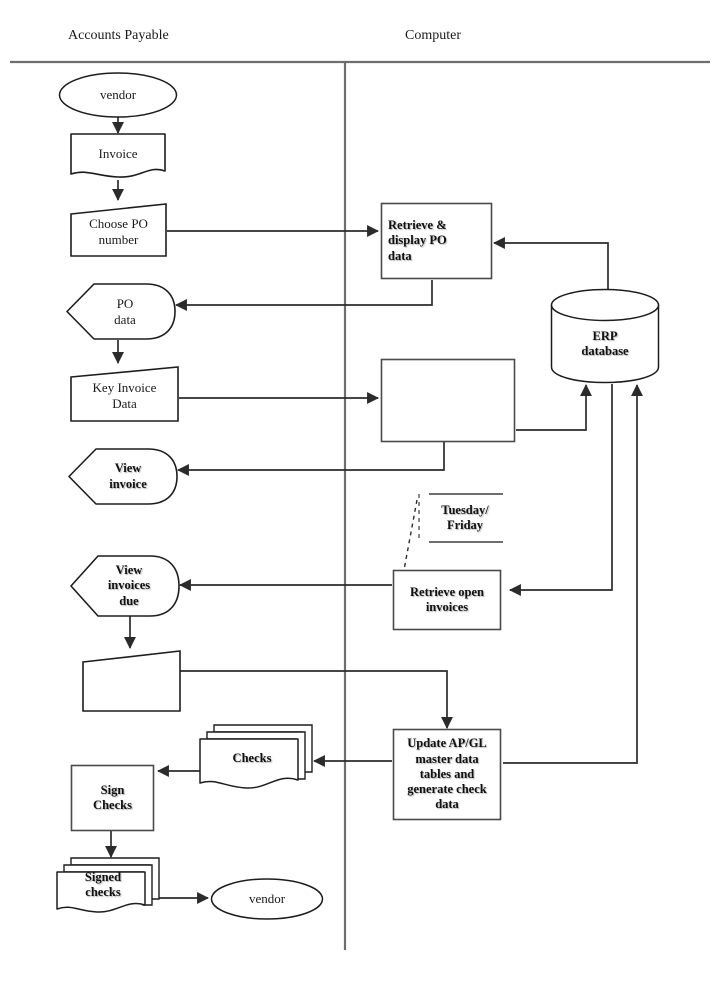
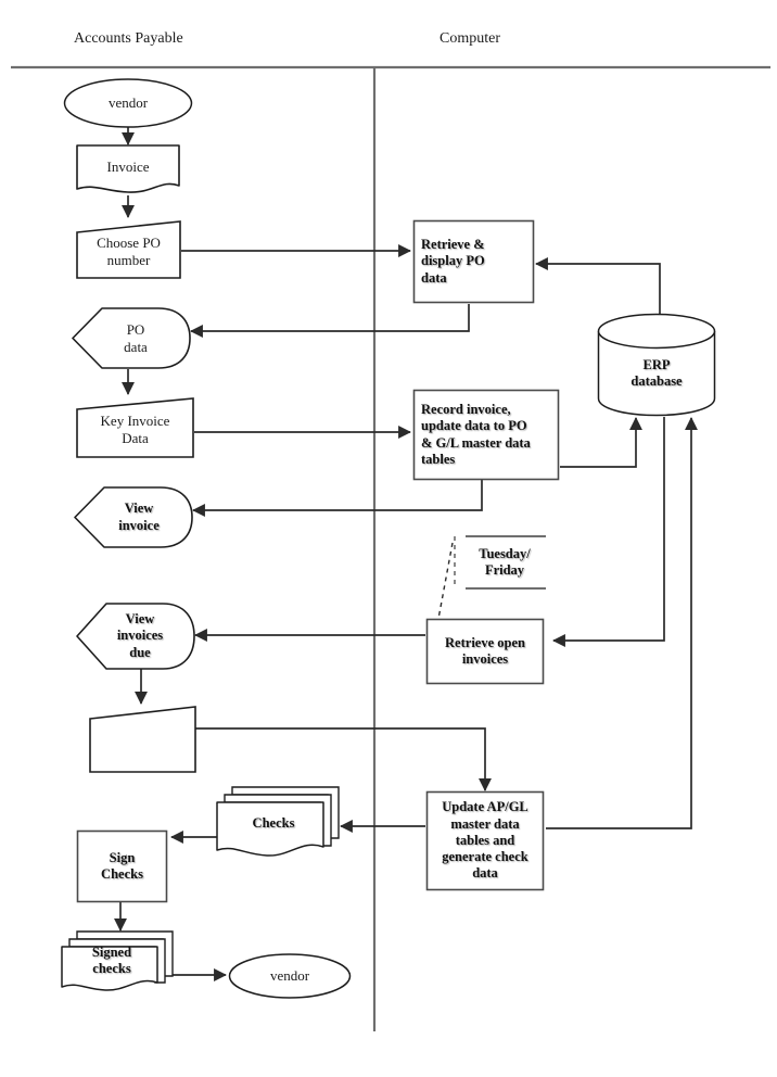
  Accounts Payable
  Computer
  vendor
  Invoice
  Choose PO
  number
  Retrieve &
  display PO
  data
  PO
  data
  ERP
  database
  Key Invoice
  Data
+ Record invoice,
+ update data to PO
+ & G/L master data
+ tables
  View
  invoice
  Tuesday/
  Friday
  View
  invoices
  due
  Retrieve open
  invoices
  Update AP/GL
  master data
  tables and
  generate check
  data
  Checks
  Sign
  Checks
  Signed
  checks
  vendor
